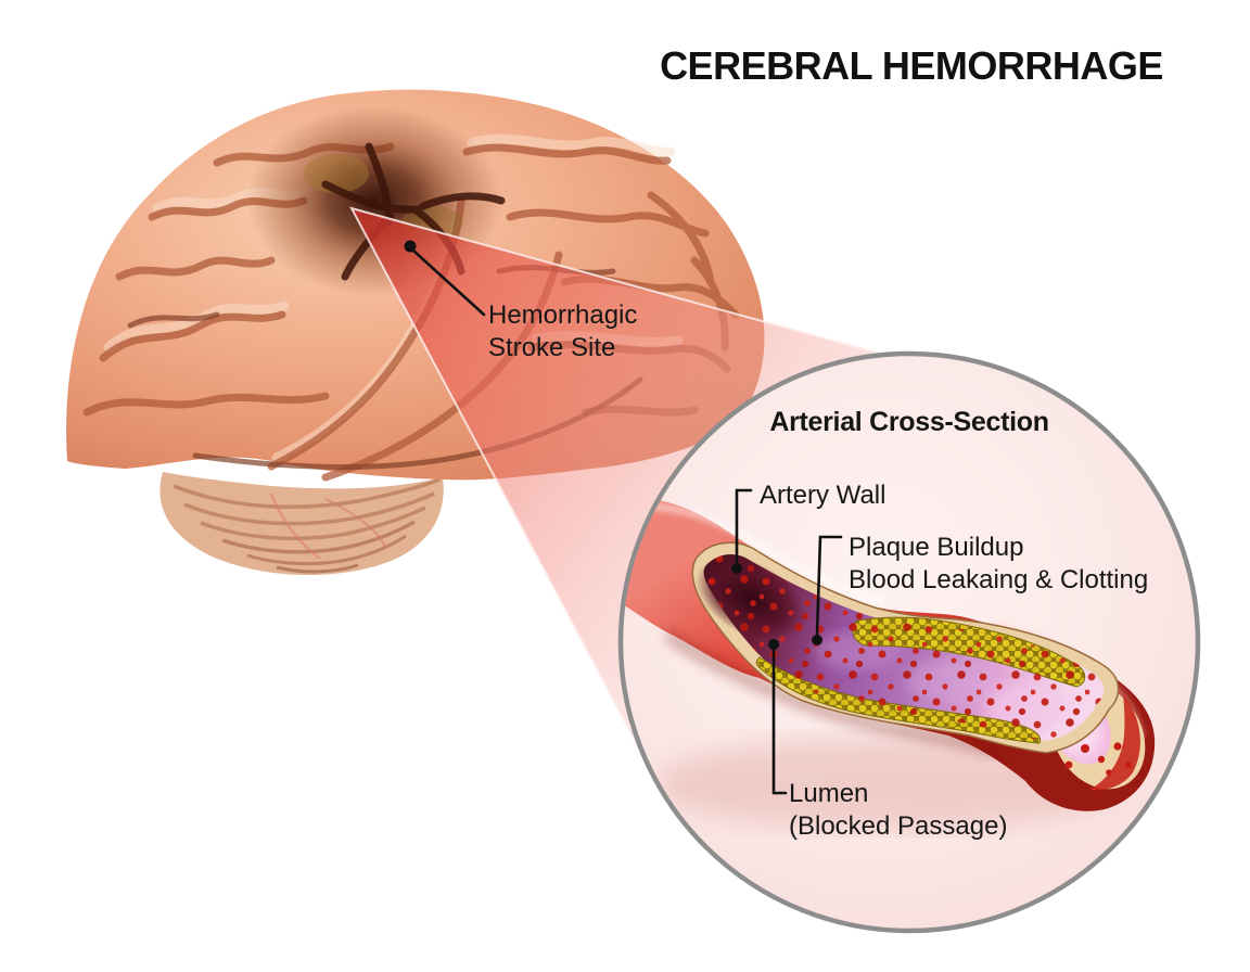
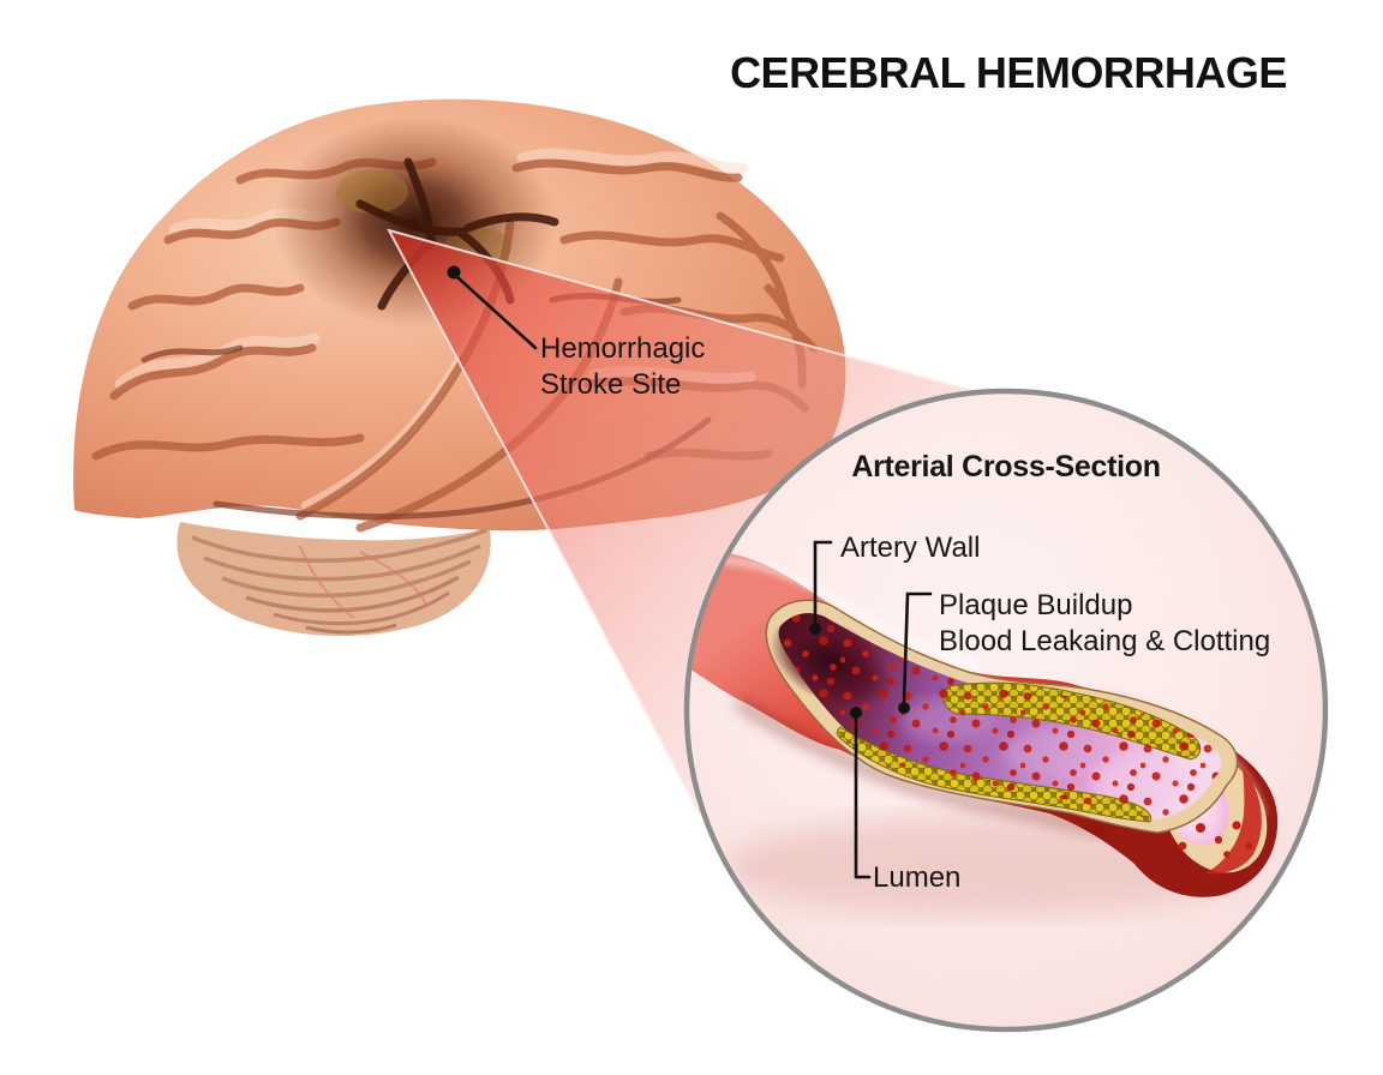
  CEREBRAL HEMORRHAGE
  Hemorrhagic
  Stroke Site
  Arterial Cross-Section
  Artery Wall
  Plaque Buildup
  Blood Leakaing & Clotting
  Lumen
- (Blocked Passage)
